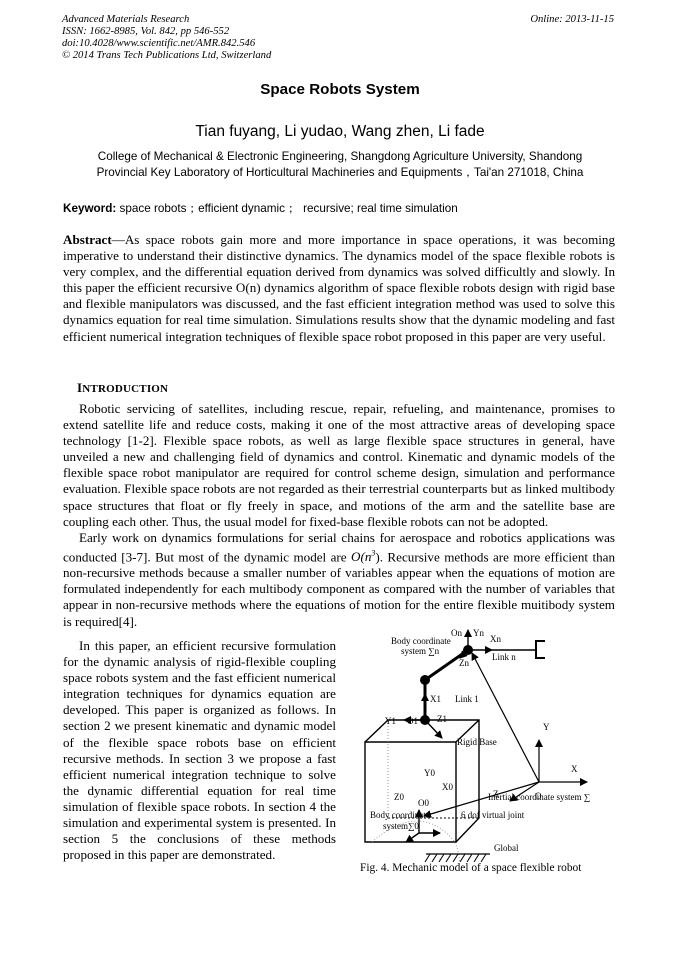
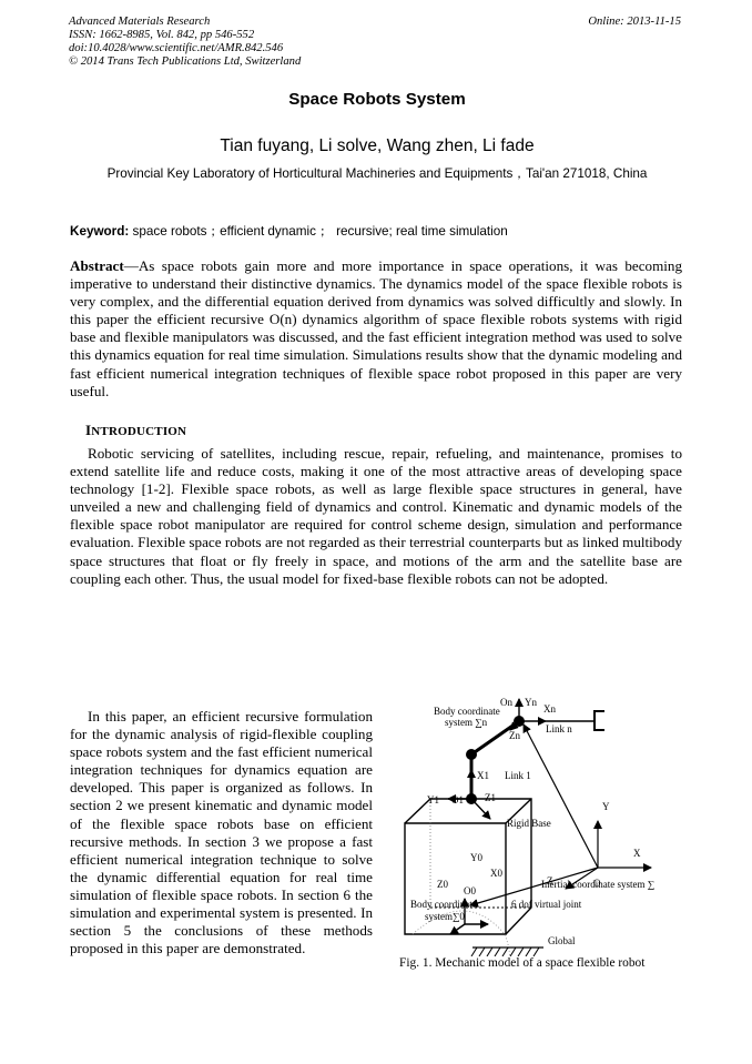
  Advanced Materials Research
  ISSN: 1662-8985, Vol. 842, pp 546-552
  doi:10.4028/www.scientific.net/AMR.842.546
  © 2014 Trans Tech Publications Ltd, Switzerland
  Online: 2013-11-15
  Space Robots System
- Tian fuyang, Li yudao, Wang zhen, Li fade
+ Tian fuyang, Li solve, Wang zhen, Li fade
- College of Mechanical & Electronic Engineering, Shangdong Agriculture University, Shandong
  Provincial Key Laboratory of Horticultural Machineries and Equipments，Tai'an 271018, China
  Keyword: space robots；efficient dynamic； recursive; real time simulation
- Abstract—As space robots gain more and more importance in space operations, it was becoming imperative to understand their distinctive dynamics. The dynamics model of the space flexible robots is very complex, and the differential equation derived from dynamics was solved difficultly and slowly. In this paper the efficient recursive O(n) dynamics algorithm of space flexible robots design with rigid base and flexible manipulators was discussed, and the fast efficient integration method was used to solve this dynamics equation for real time simulation. Simulations results show that the dynamic modeling and fast efficient numerical integration techniques of flexible space robot proposed in this paper are very useful.
+ Abstract—As space robots gain more and more importance in space operations, it was becoming imperative to understand their distinctive dynamics. The dynamics model of the space flexible robots is very complex, and the differential equation derived from dynamics was solved difficultly and slowly. In this paper the efficient recursive O(n) dynamics algorithm of space flexible robots systems with rigid base and flexible manipulators was discussed, and the fast efficient integration method was used to solve this dynamics equation for real time simulation. Simulations results show that the dynamic modeling and fast efficient numerical integration techniques of flexible space robot proposed in this paper are very useful.
  INTRODUCTION
  Robotic servicing of satellites, including rescue, repair, refueling, and maintenance, promises to extend satellite life and reduce costs, making it one of the most attractive areas of developing space technology [1-2]. Flexible space robots, as well as large flexible space structures in general, have unveiled a new and challenging field of dynamics and control. Kinematic and dynamic models of the flexible space robot manipulator are required for control scheme design, simulation and performance evaluation. Flexible space robots are not regarded as their terrestrial counterparts but as linked multibody space structures that float or fly freely in space, and motions of the arm and the satellite base are coupling each other. Thus, the usual model for fixed-base flexible robots can not be adopted.
- Early work on dynamics formulations for serial chains for aerospace and robotics applications was conducted [3-7]. But most of the dynamic model are O(n3). Recursive methods are more efficient than non-recursive methods because a smaller number of variables appear when the equations of motion are formulated independently for each multibody component as compared with the number of variables that appear in non-recursive methods where the equations of motion for the entire flexible muitibody system is required[4].
- In this paper, an efficient recursive formulation for the dynamic analysis of rigid-flexible coupling space robots system and the fast efficient numerical integration techniques for dynamics equation are developed. This paper is organized as follows. In section 2 we present kinematic and dynamic model of the flexible space robots base on efficient recursive methods. In section 3 we propose a fast efficient numerical integration technique to solve the dynamic differential equation for real time simulation of flexible space robots. In section 4 the simulation and experimental system is presented. In section 5 the conclusions of these methods proposed in this paper are demonstrated.
+ In this paper, an efficient recursive formulation for the dynamic analysis of rigid-flexible coupling space robots system and the fast efficient numerical integration techniques for dynamics equation are developed. This paper is organized as follows. In section 2 we present kinematic and dynamic model of the flexible space robots base on efficient recursive methods. In section 3 we propose a fast efficient numerical integration technique to solve the dynamic differential equation for real time simulation of flexible space robots. In section 6 the simulation and experimental system is presented. In section 5 the conclusions of these methods proposed in this paper are demonstrated.
  Body coordinate
  system ∑n
  On
  Yn
  Xn
  Zn
  Link n
  X1
  Link 1
  Y1
  O1
  Z1
  Rigid Base
  Y0
  X0
  Z0
  O0
  Body coordinate
  system∑0
  6 dof virtual joint
  Global
  Y
  X
  O
  Z
  Inertial coordinate system ∑
- Fig. 4. Mechanic model of a space flexible robot
+ Fig. 1. Mechanic model of a space flexible robot
